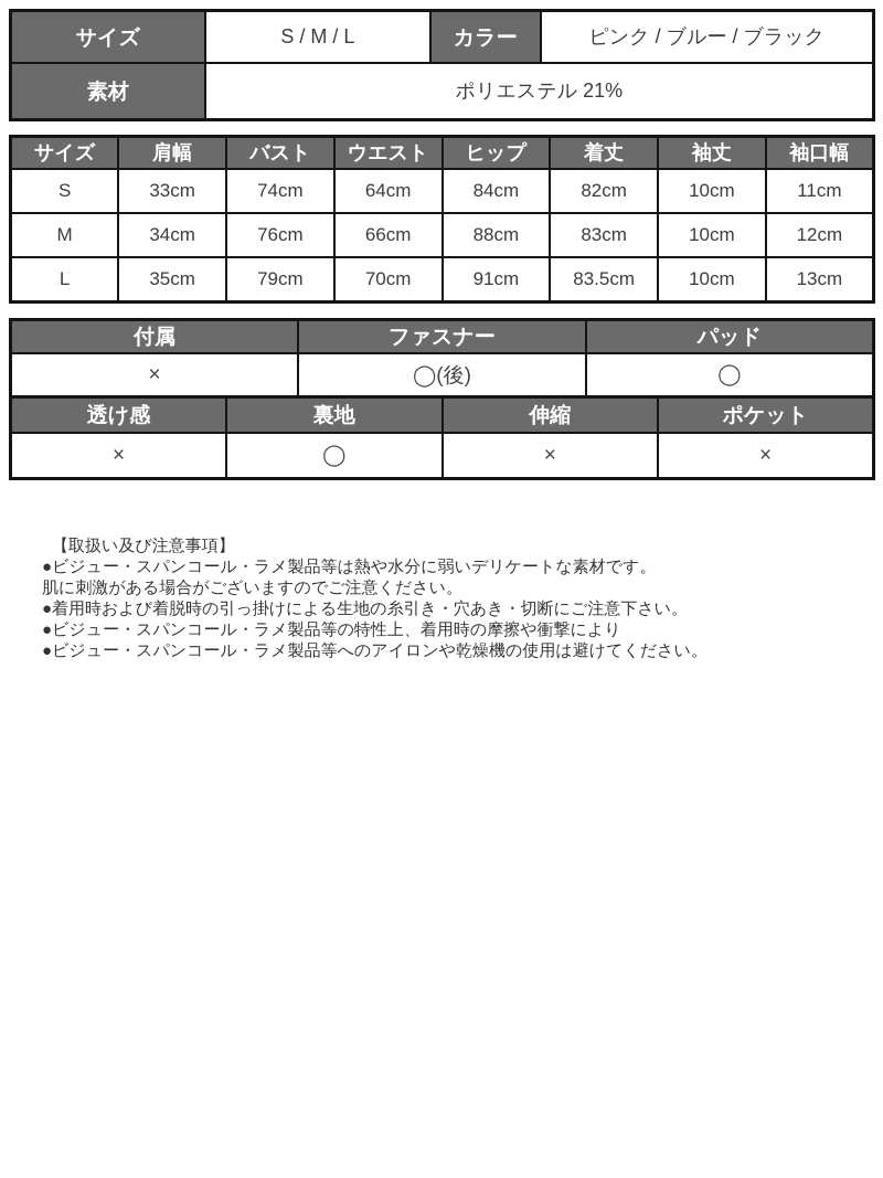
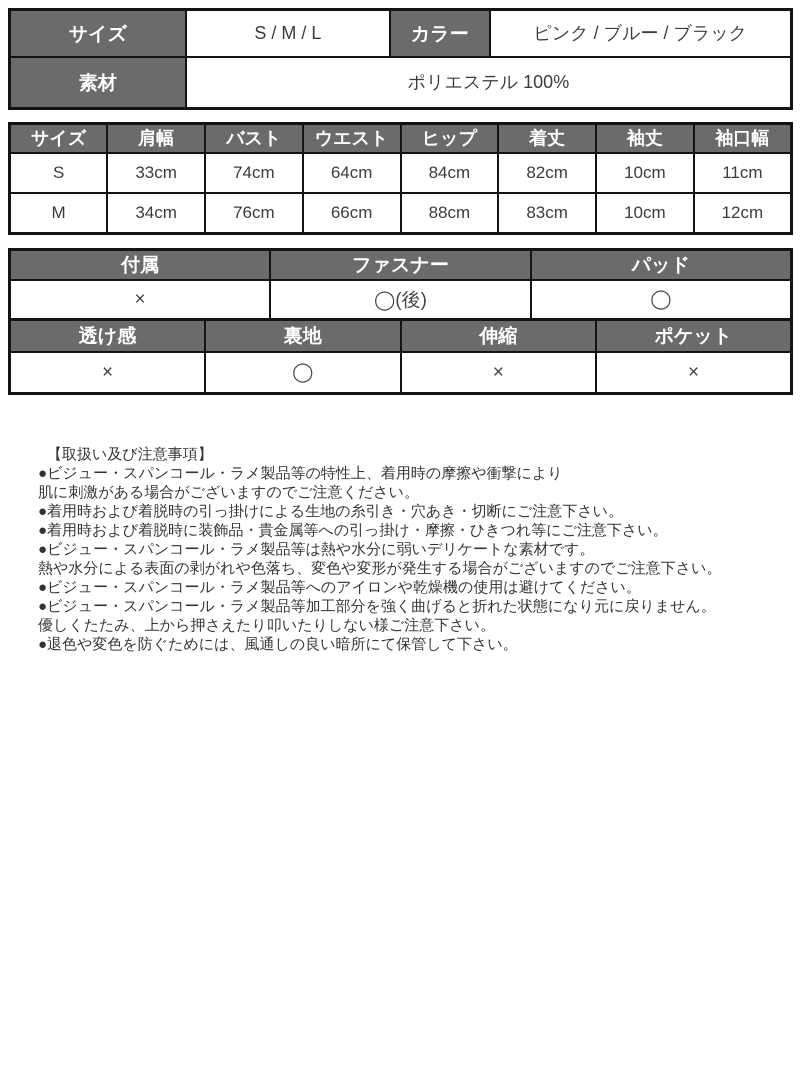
  サイズ	S / M / L	カラー	ピンク / ブルー / ブラック
- 素材	ポリエステル 21%
+ 素材	ポリエステル 100%
  サイズ	肩幅	バスト	ウエスト	ヒップ	着丈	袖丈	袖口幅
  S	33cm	74cm	64cm	84cm	82cm	10cm	11cm
  M	34cm	76cm	66cm	88cm	83cm	10cm	12cm
- L	35cm	79cm	70cm	91cm	83.5cm	10cm	13cm
  付属	ファスナー	パッド
  ×	◯(後)	◯
  透け感	裏地	伸縮	ポケット
  ×	◯	×	×
  【取扱い及び注意事項】
- ●ビジュー・スパンコール・ラメ製品等は熱や水分に弱いデリケートな素材です。
+ ●ビジュー・スパンコール・ラメ製品等の特性上、着用時の摩擦や衝撃により
  肌に刺激がある場合がございますのでご注意ください。
  ●着用時および着脱時の引っ掛けによる生地の糸引き・穴あき・切断にご注意下さい。
+ ●着用時および着脱時に装飾品・貴金属等への引っ掛け・摩擦・ひきつれ等にご注意下さい。
- ●ビジュー・スパンコール・ラメ製品等の特性上、着用時の摩擦や衝撃により
+ ●ビジュー・スパンコール・ラメ製品等は熱や水分に弱いデリケートな素材です。
+ 熱や水分による表面の剥がれや色落ち、変色や変形が発生する場合がございますのでご注意下さい。
  ●ビジュー・スパンコール・ラメ製品等へのアイロンや乾燥機の使用は避けてください。
+ ●ビジュー・スパンコール・ラメ製品等加工部分を強く曲げると折れた状態になり元に戻りません。
+ 優しくたたみ、上から押さえたり叩いたりしない様ご注意下さい。
+ ●退色や変色を防ぐためには、風通しの良い暗所にて保管して下さい。
